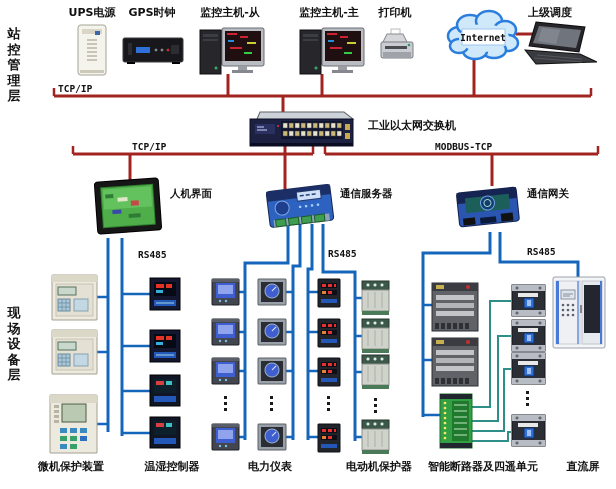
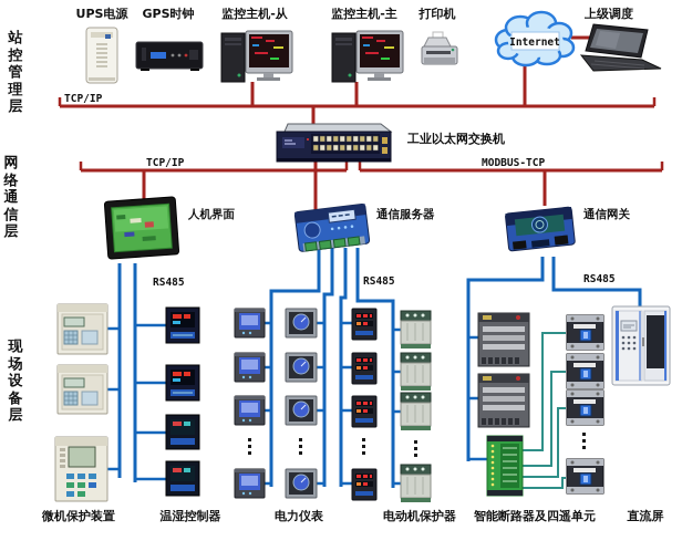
  站控管理层
+ 网络通信层
  现场设备层
  Internet
  UPS电源
  GPS时钟
  监控主机-从
  监控主机-主
  打印机
  上级调度
  TCP/IP
  TCP/IP
  MODBUS-TCP
  工业以太网交换机
  人机界面
  通信服务器
  通信网关
  RS485
  RS485
  RS485
  微机保护装置
  温湿控制器
  电力仪表
  电动机保护器
  智能断路器及四遥单元
  直流屏
